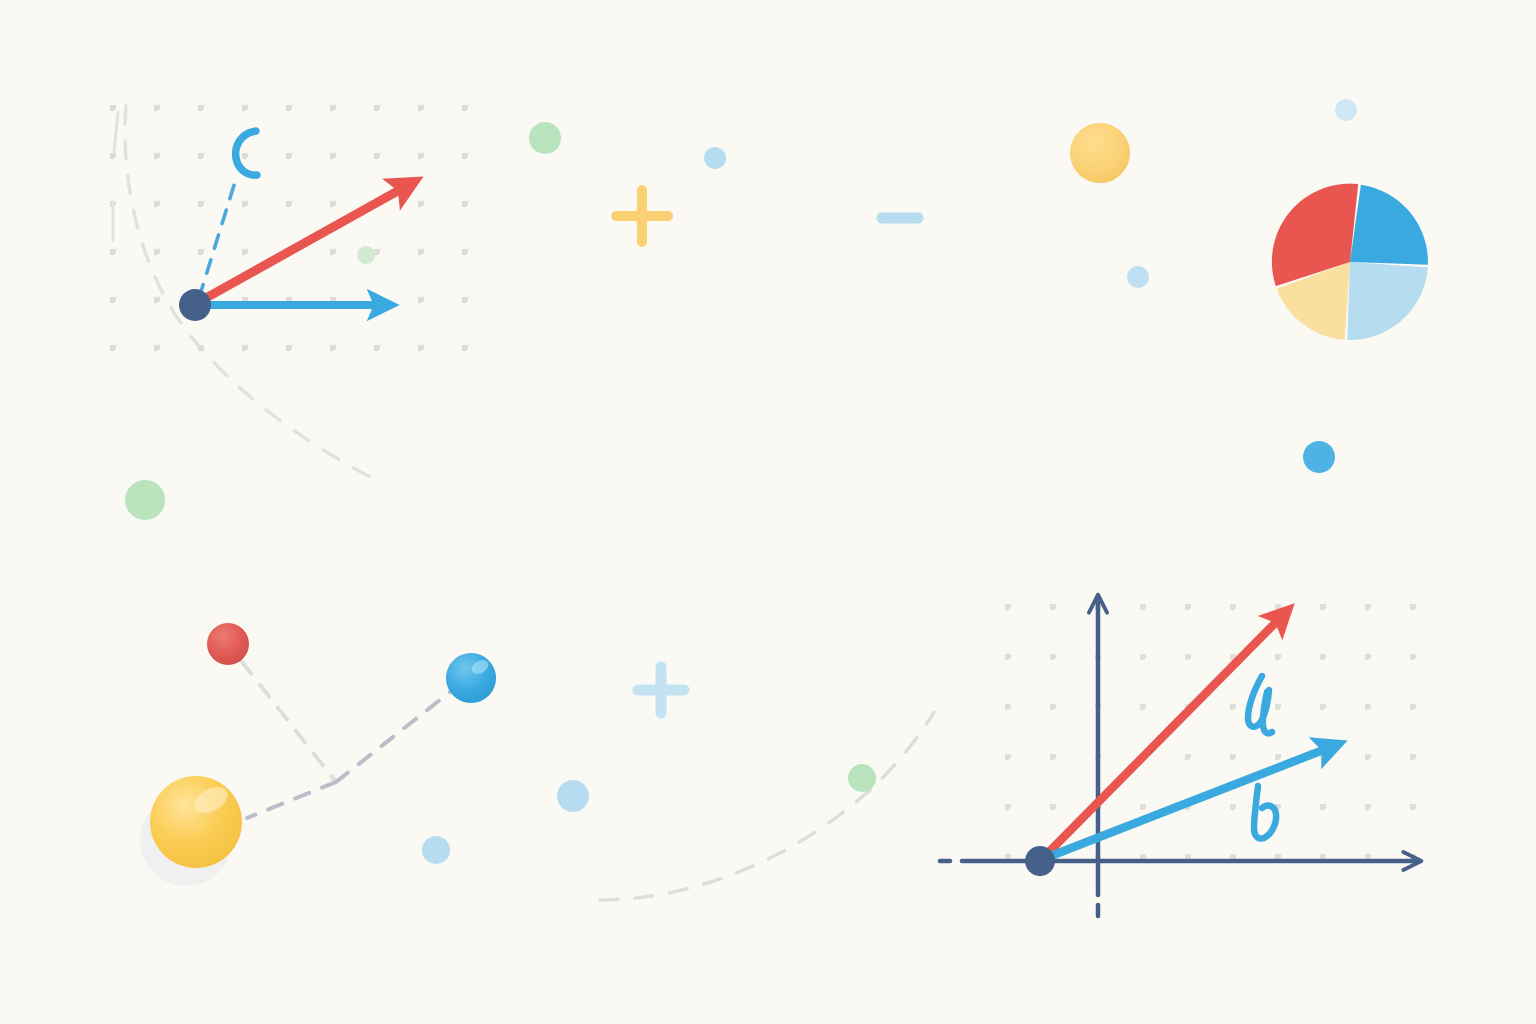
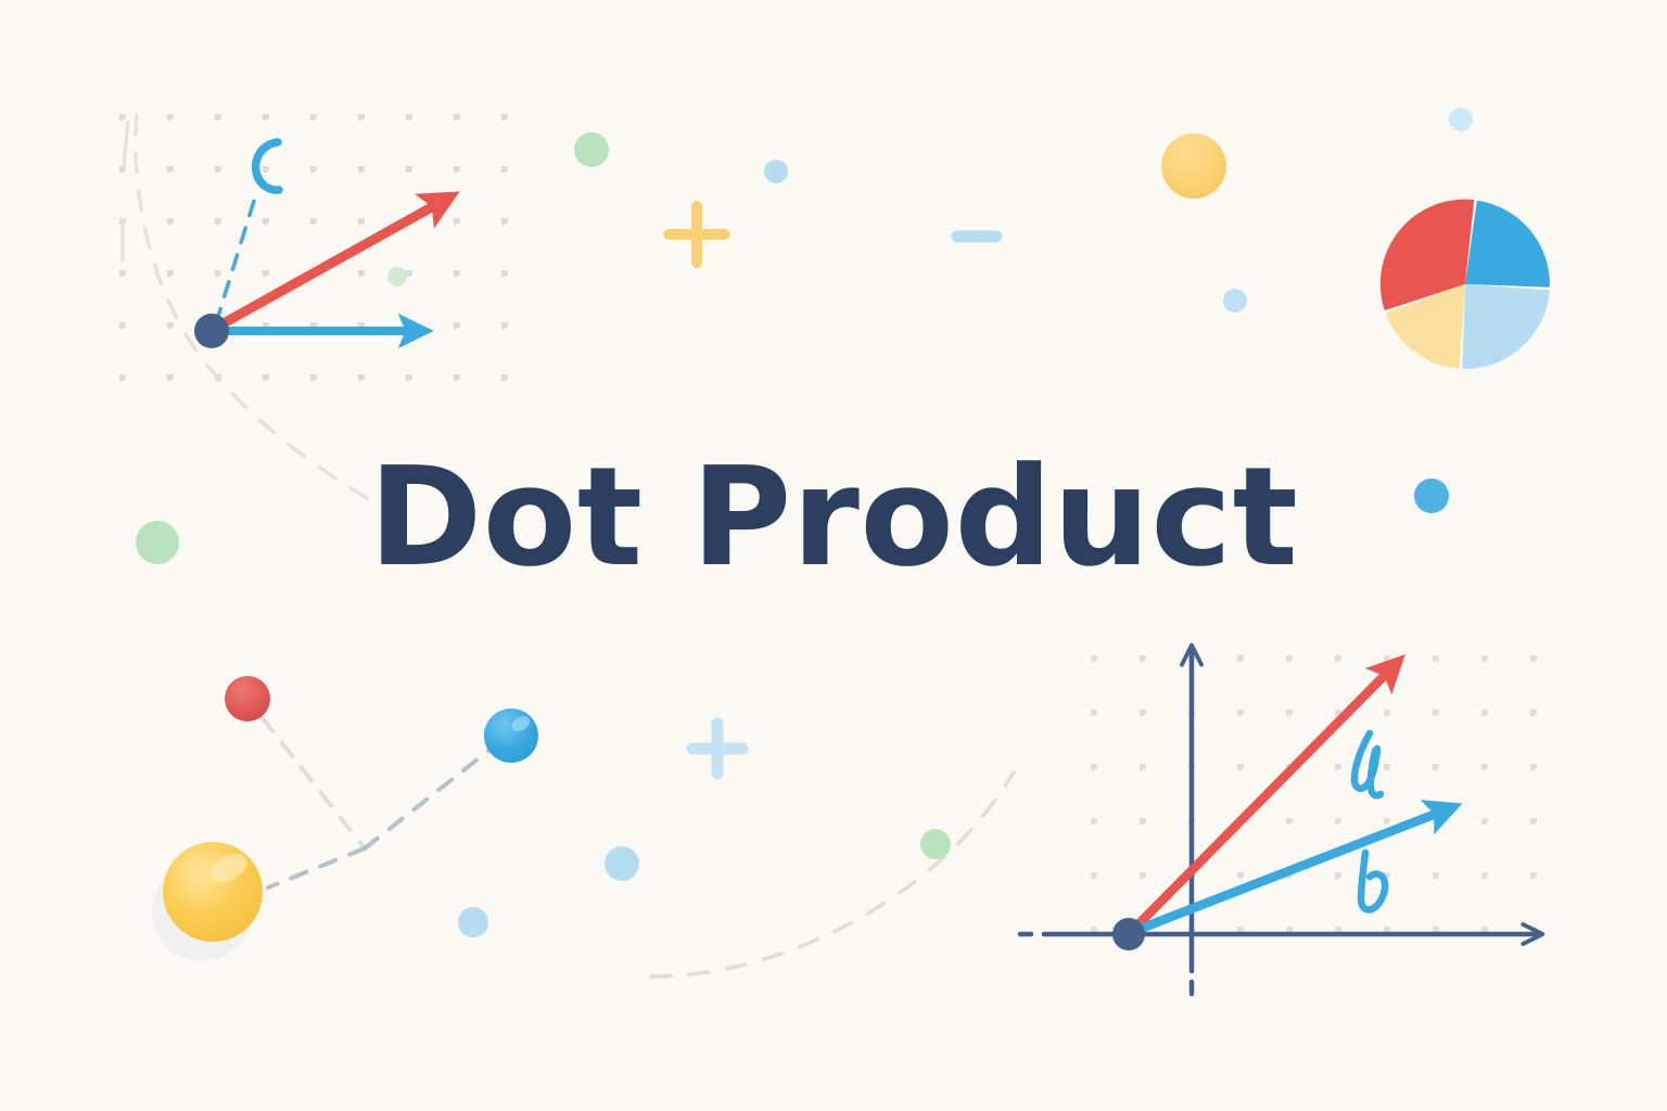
+ Dot Product
